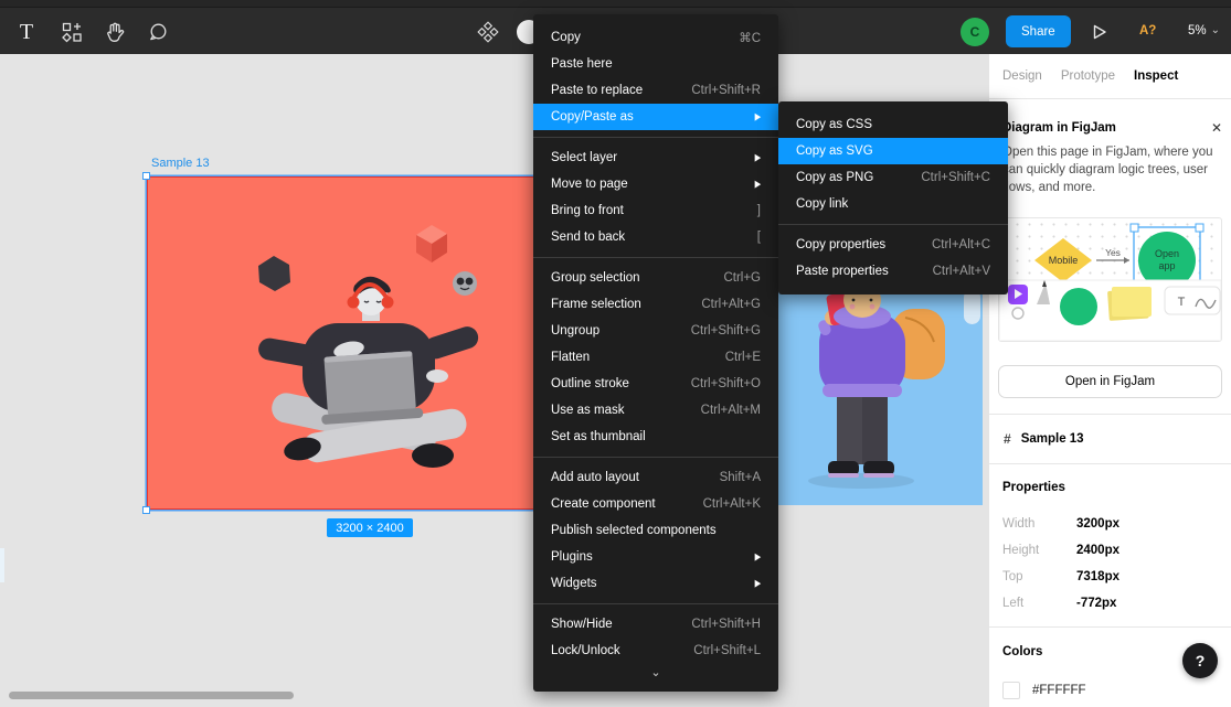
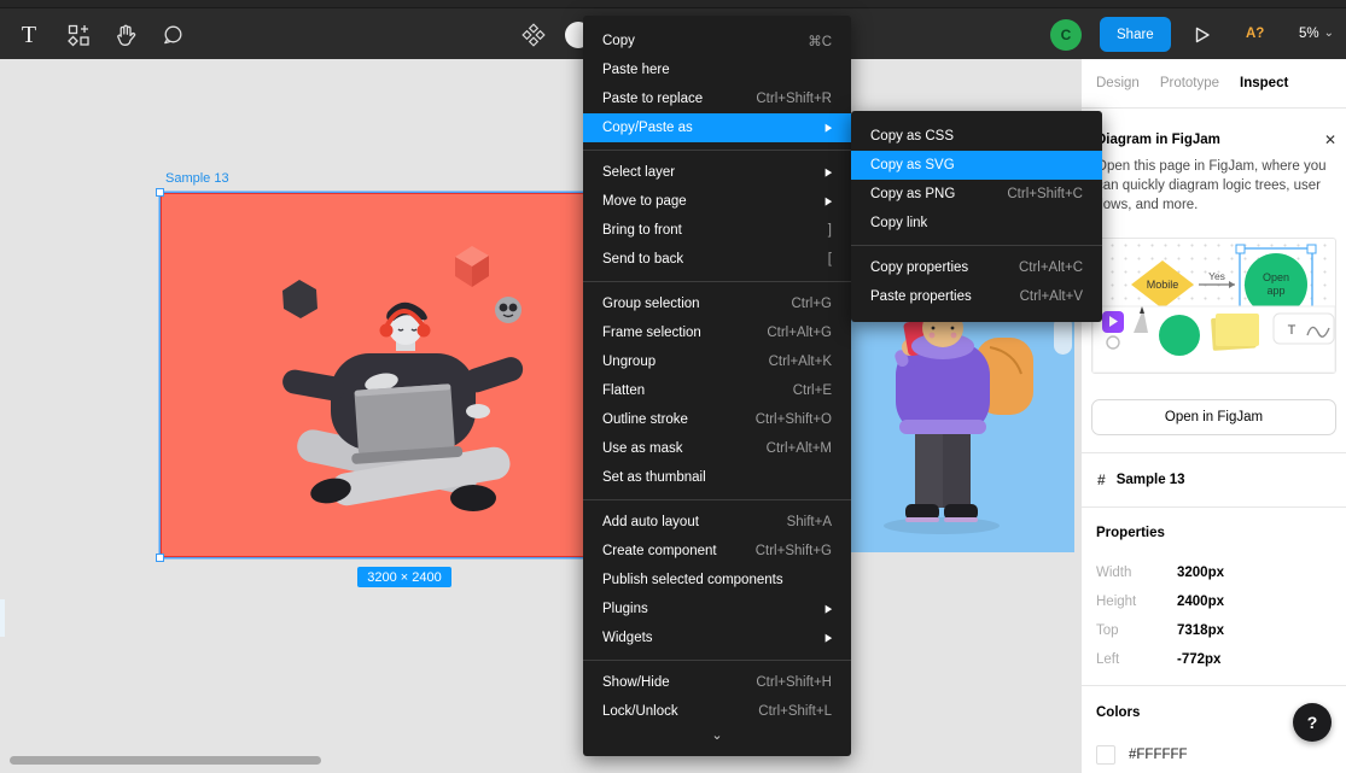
  Sample 13
  3200 × 2400
  Design
  Prototype
  Inspect
  iagram in FigJam
  ✕
  pen this page in FigJam, where you an quickly diagram logic trees, user ows, and more.
  Mobile
  Yes
  Open
  app
  T
  Open in FigJam
  #
  Sample 13
  Properties
  Width
  3200px
  Height
  2400px
  Top
  7318px
  Left
  -772px
  Colors
  #FFFFFF
  T
  C
  Share
  A?
  5%
  ⌄
  Copy
  ⌘C
  Paste here
  Paste to replace
  Ctrl+Shift+R
  Copy/Paste as
  ▶
  Select layer
  ▶
  Move to page
  ▶
  Bring to front
  ]
  Send to back
  [
  Group selection
  Ctrl+G
  Frame selection
  Ctrl+Alt+G
  Ungroup
- Ctrl+Shift+G
+ Ctrl+Alt+K
  Flatten
  Ctrl+E
  Outline stroke
  Ctrl+Shift+O
  Use as mask
  Ctrl+Alt+M
  Set as thumbnail
  Add auto layout
  Shift+A
  Create component
- Ctrl+Alt+K
+ Ctrl+Shift+G
  Publish selected components
  Plugins
  ▶
  Widgets
  ▶
  Show/Hide
  Ctrl+Shift+H
  Lock/Unlock
  Ctrl+Shift+L
  ⌄
  Copy as CSS
  Copy as SVG
  Copy as PNG
  Ctrl+Shift+C
  Copy link
  Copy properties
  Ctrl+Alt+C
  Paste properties
  Ctrl+Alt+V
  ?
